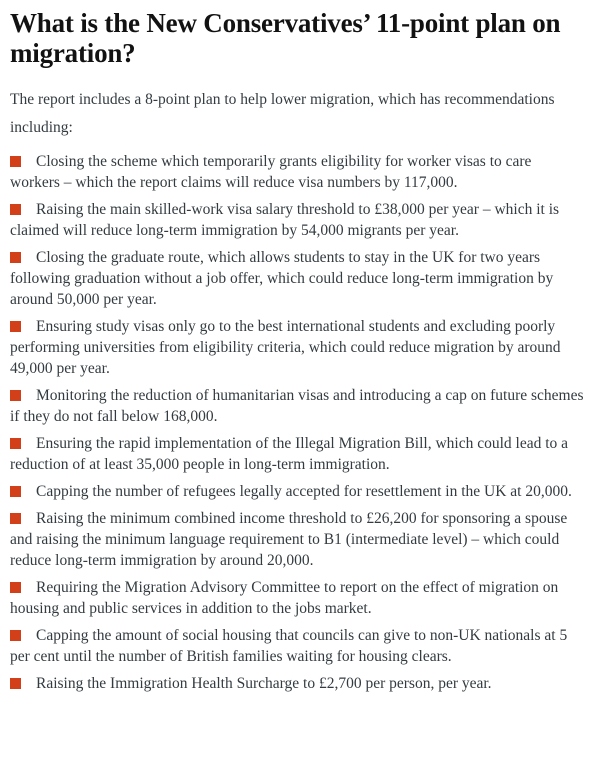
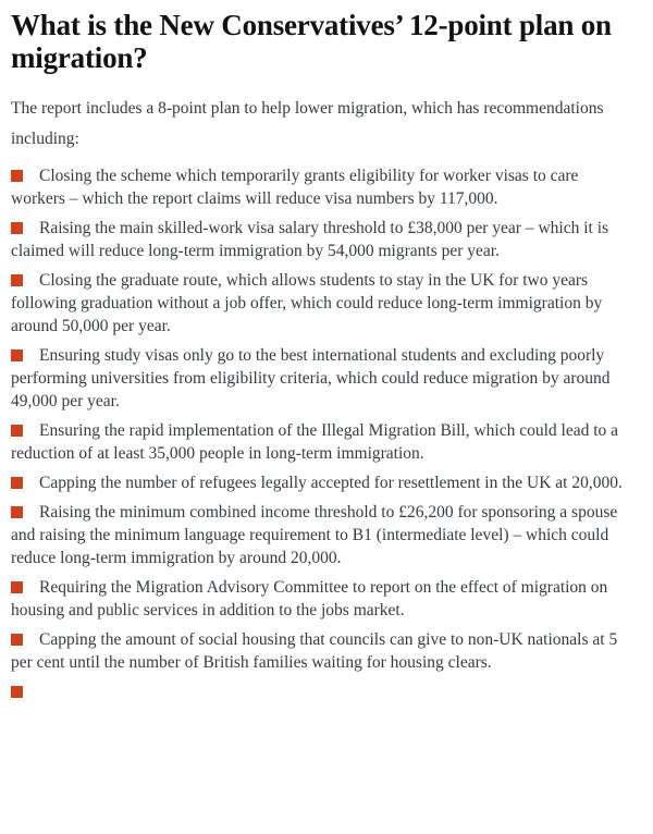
- What is the New Conservatives’ 11-point plan on migration?
+ What is the New Conservatives’ 12-point plan on migration?
  The report includes a 8-point plan to help lower migration, which has recommendations including:
  Closing the scheme which temporarily grants eligibility for worker visas to care workers – which the report claims will reduce visa numbers by 117,000.
  Raising the main skilled-work visa salary threshold to £38,000 per year – which it is claimed will reduce long-term immigration by 54,000 migrants per year.
  Closing the graduate route, which allows students to stay in the UK for two years following graduation without a job offer, which could reduce long-term immigration by around 50,000 per year.
  Ensuring study visas only go to the best international students and excluding poorly performing universities from eligibility criteria, which could reduce migration by around 49,000 per year.
- Monitoring the reduction of humanitarian visas and introducing a cap on future schemes if they do not fall below 168,000.
  Ensuring the rapid implementation of the Illegal Migration Bill, which could lead to a reduction of at least 35,000 people in long-term immigration.
  Capping the number of refugees legally accepted for resettlement in the UK at 20,000.
  Raising the minimum combined income threshold to £26,200 for sponsoring a spouse and raising the minimum language requirement to B1 (intermediate level) – which could reduce long-term immigration by around 20,000.
  Requiring the Migration Advisory Committee to report on the effect of migration on housing and public services in addition to the jobs market.
  Capping the amount of social housing that councils can give to non-UK nationals at 5 per cent until the number of British families waiting for housing clears.
- Raising the Immigration Health Surcharge to £2,700 per person, per year.
